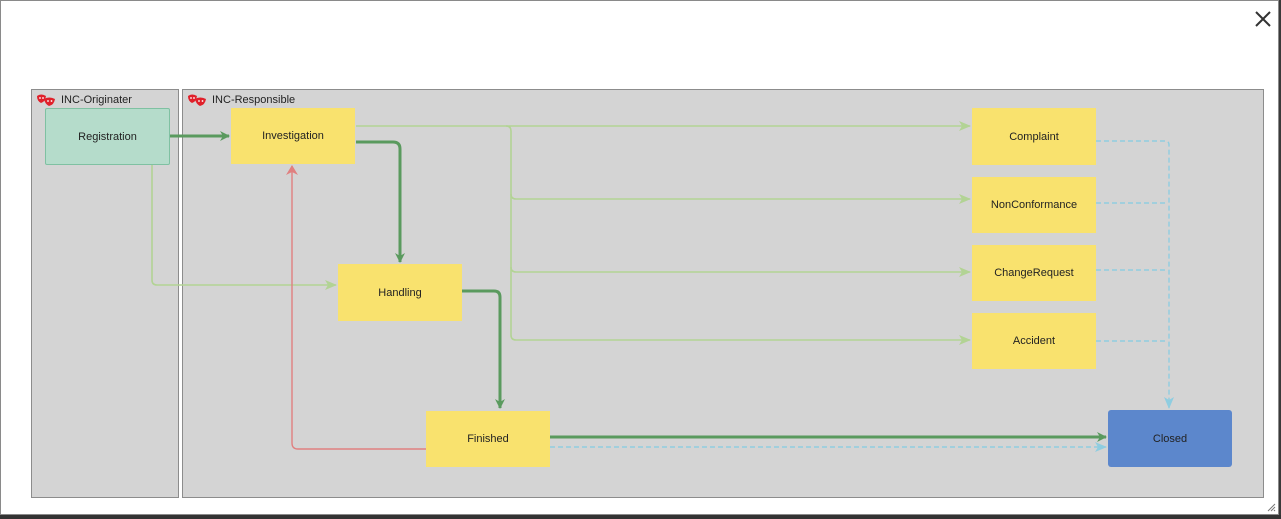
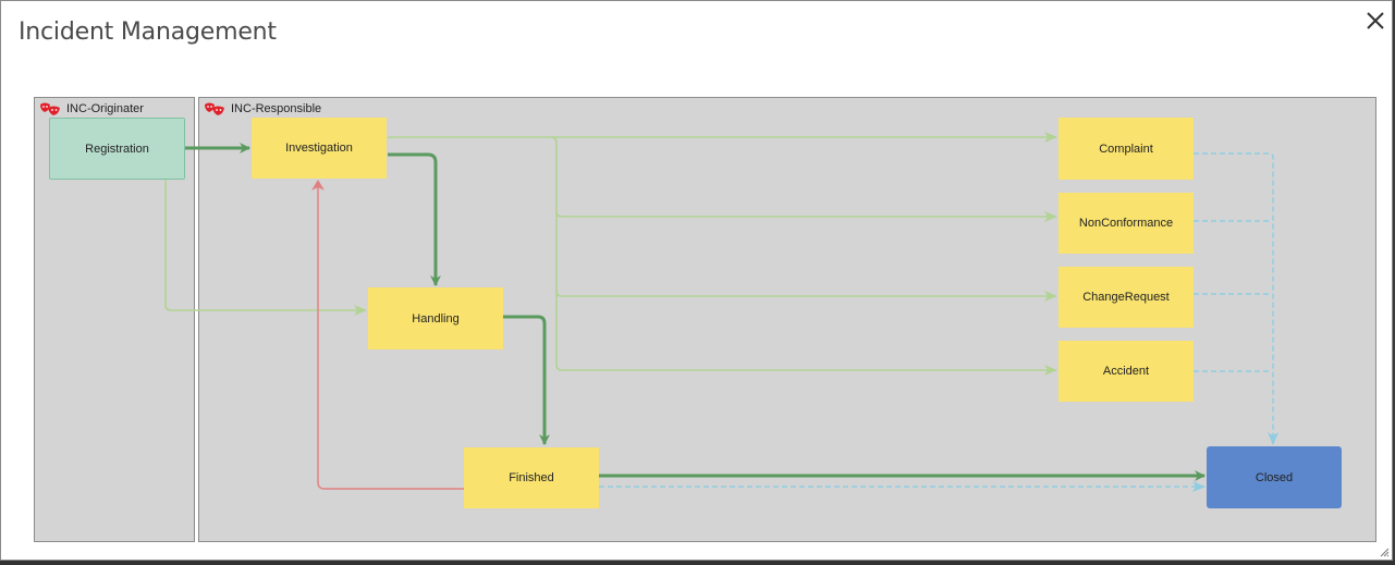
+ Incident Management
  INC-Originater
  INC-Responsible
  Registration
  Investigation
  Handling
  Finished
  Complaint
  NonConformance
  ChangeRequest
  Accident
  Closed
